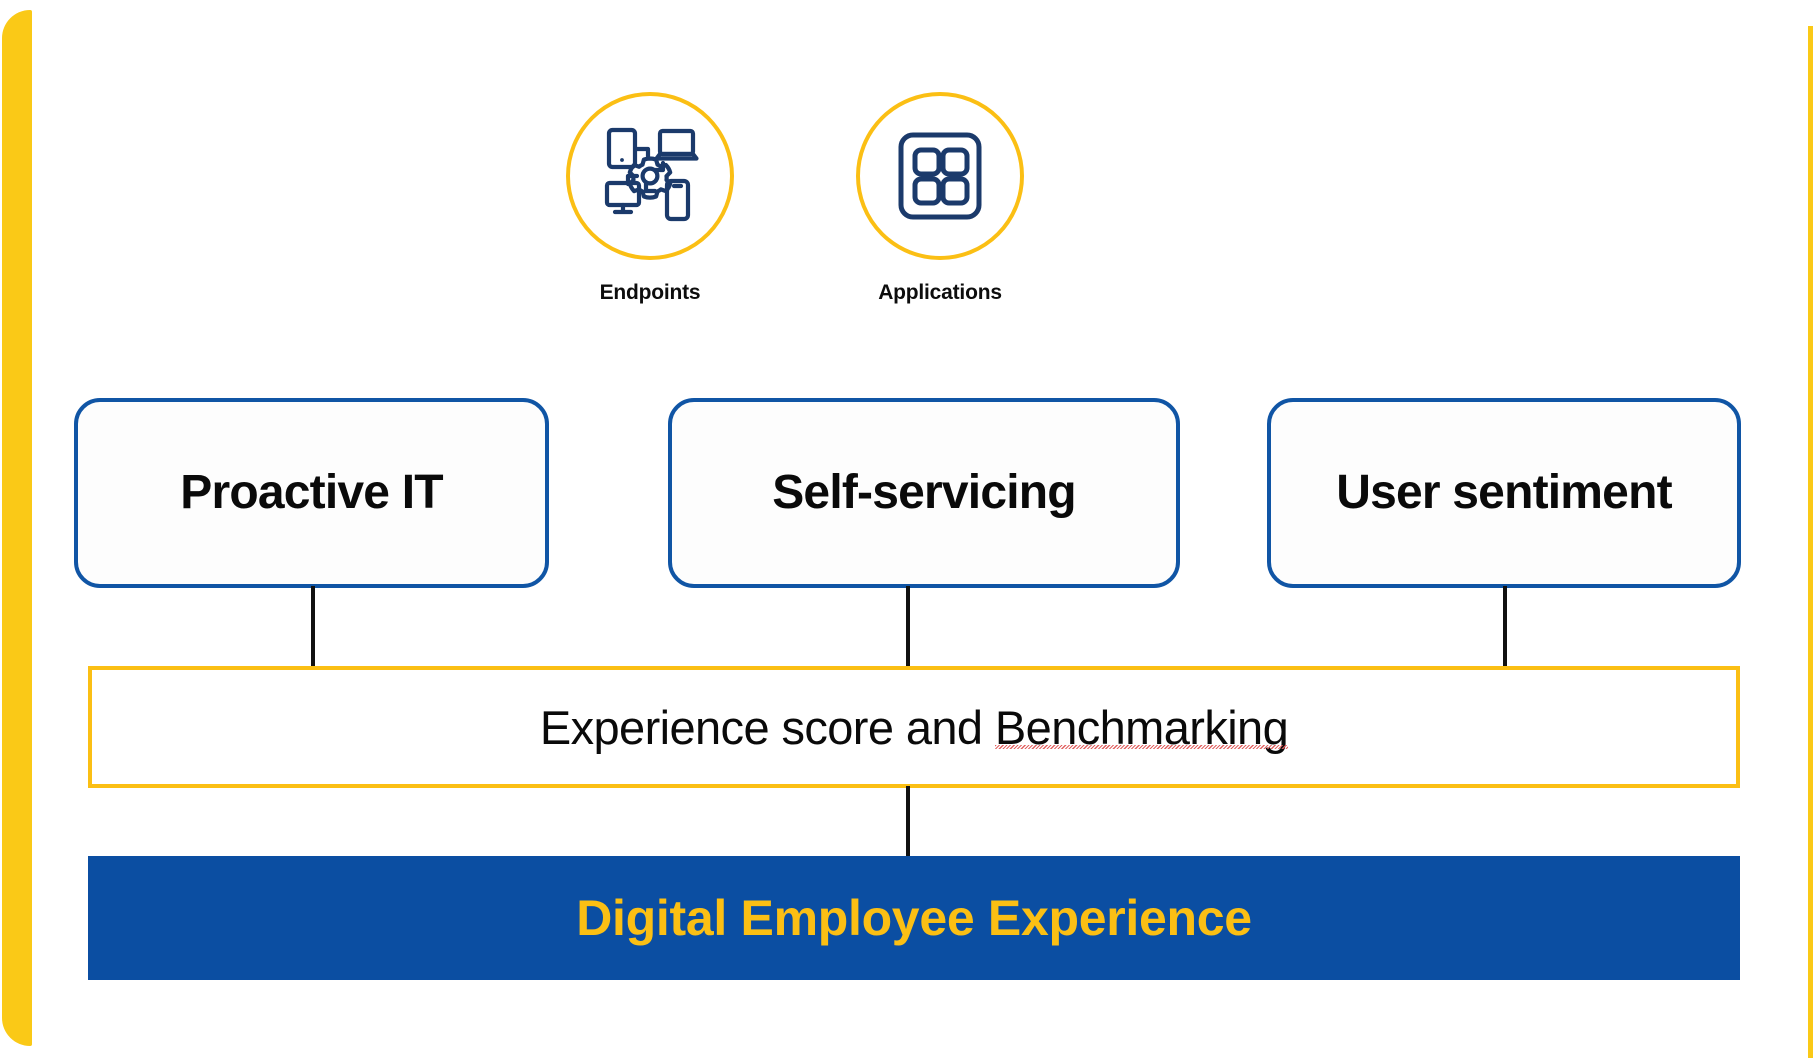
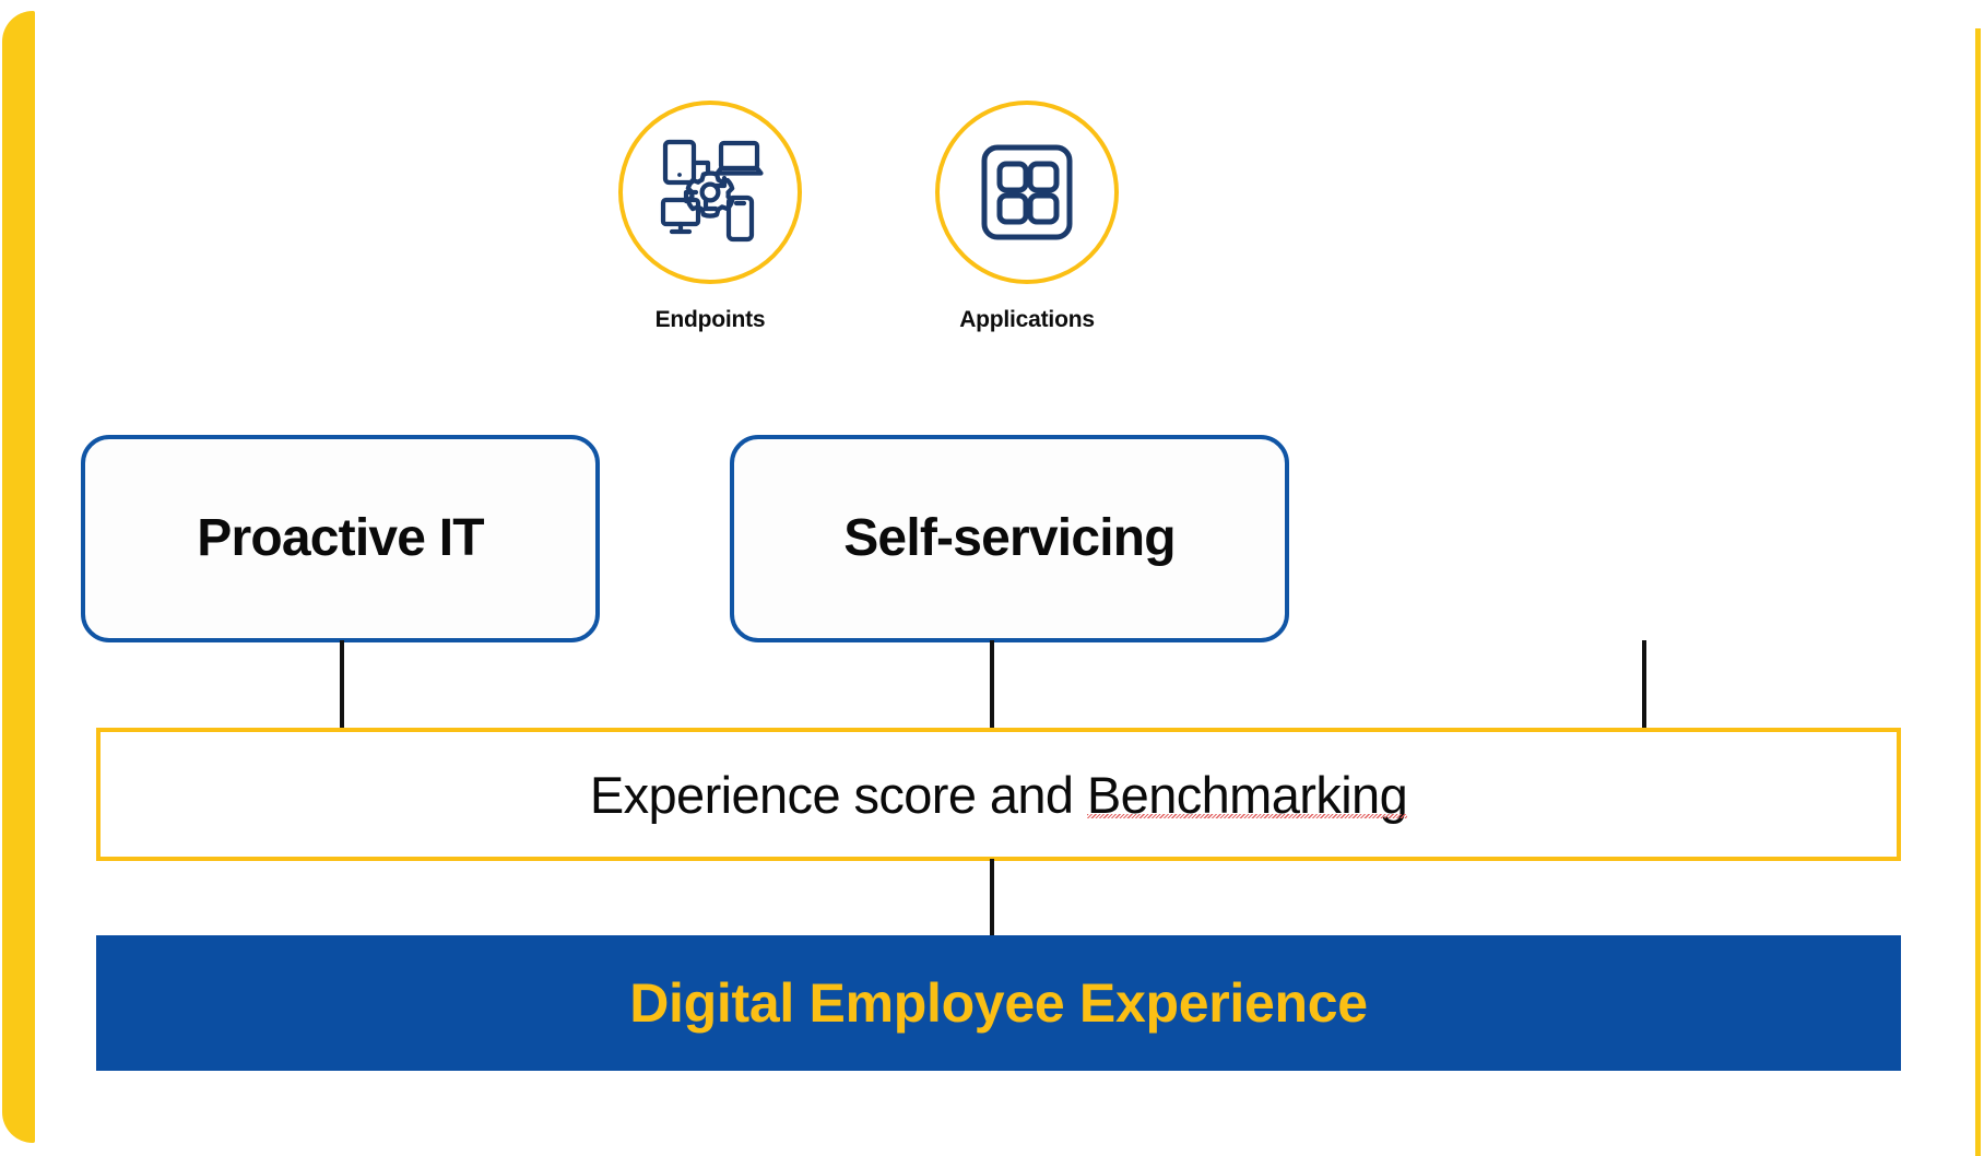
  Endpoints
  Applications
  Proactive IT
  Self-servicing
- User sentiment
  Experience score and Benchmarking
  Digital Employee Experience
